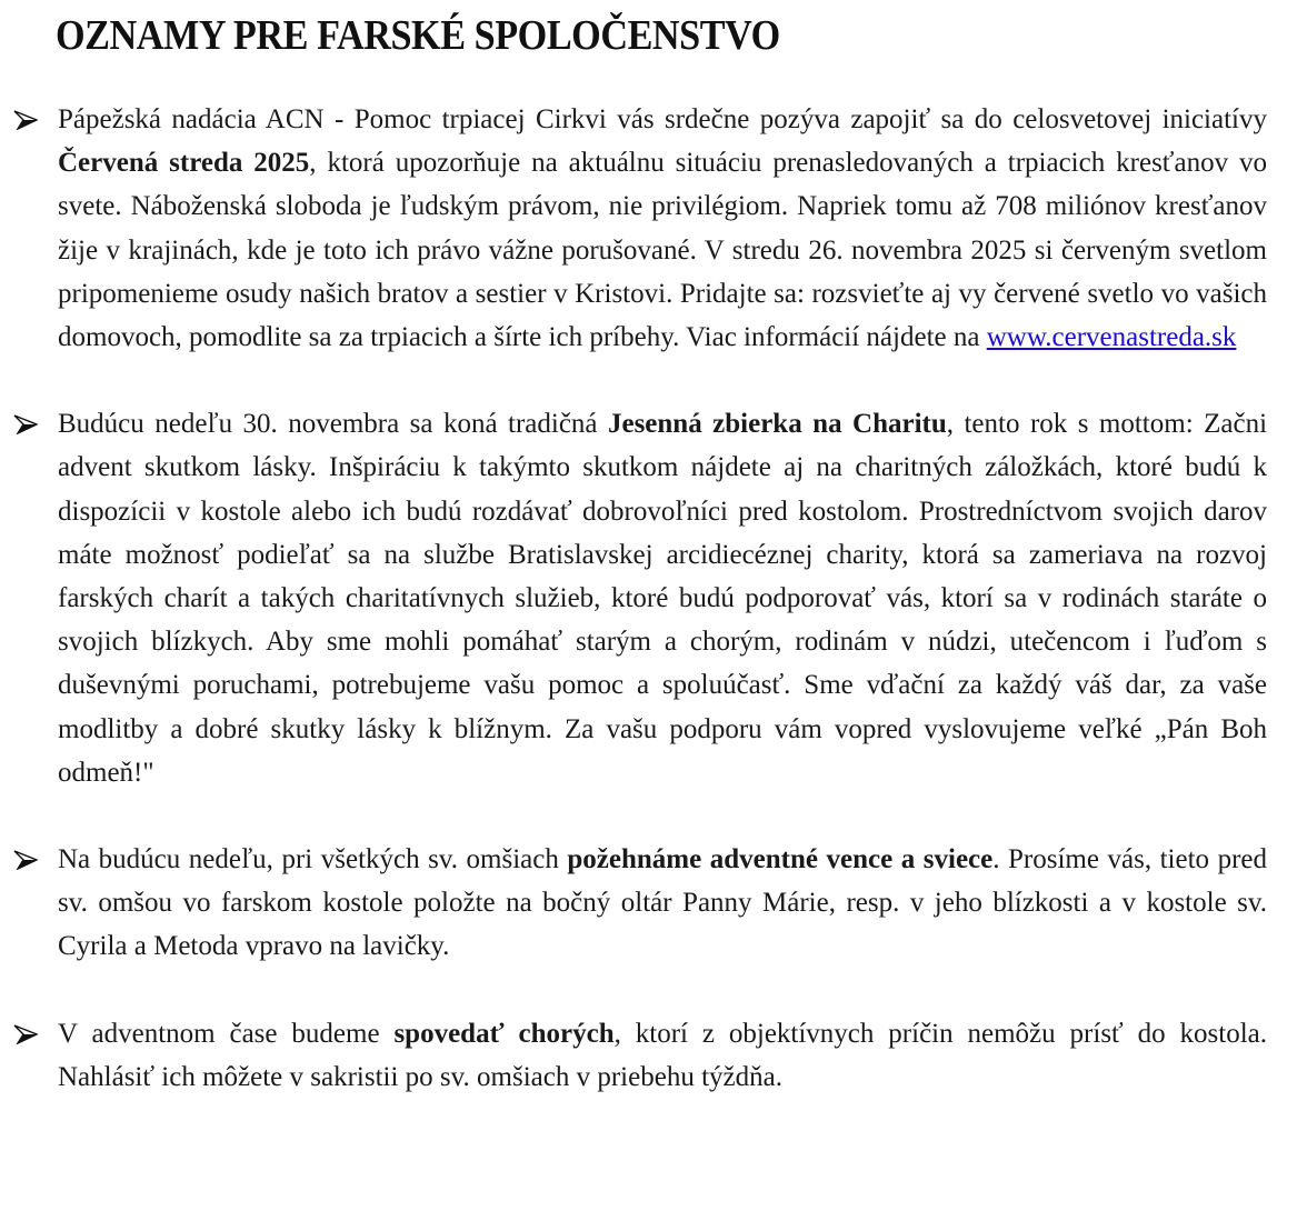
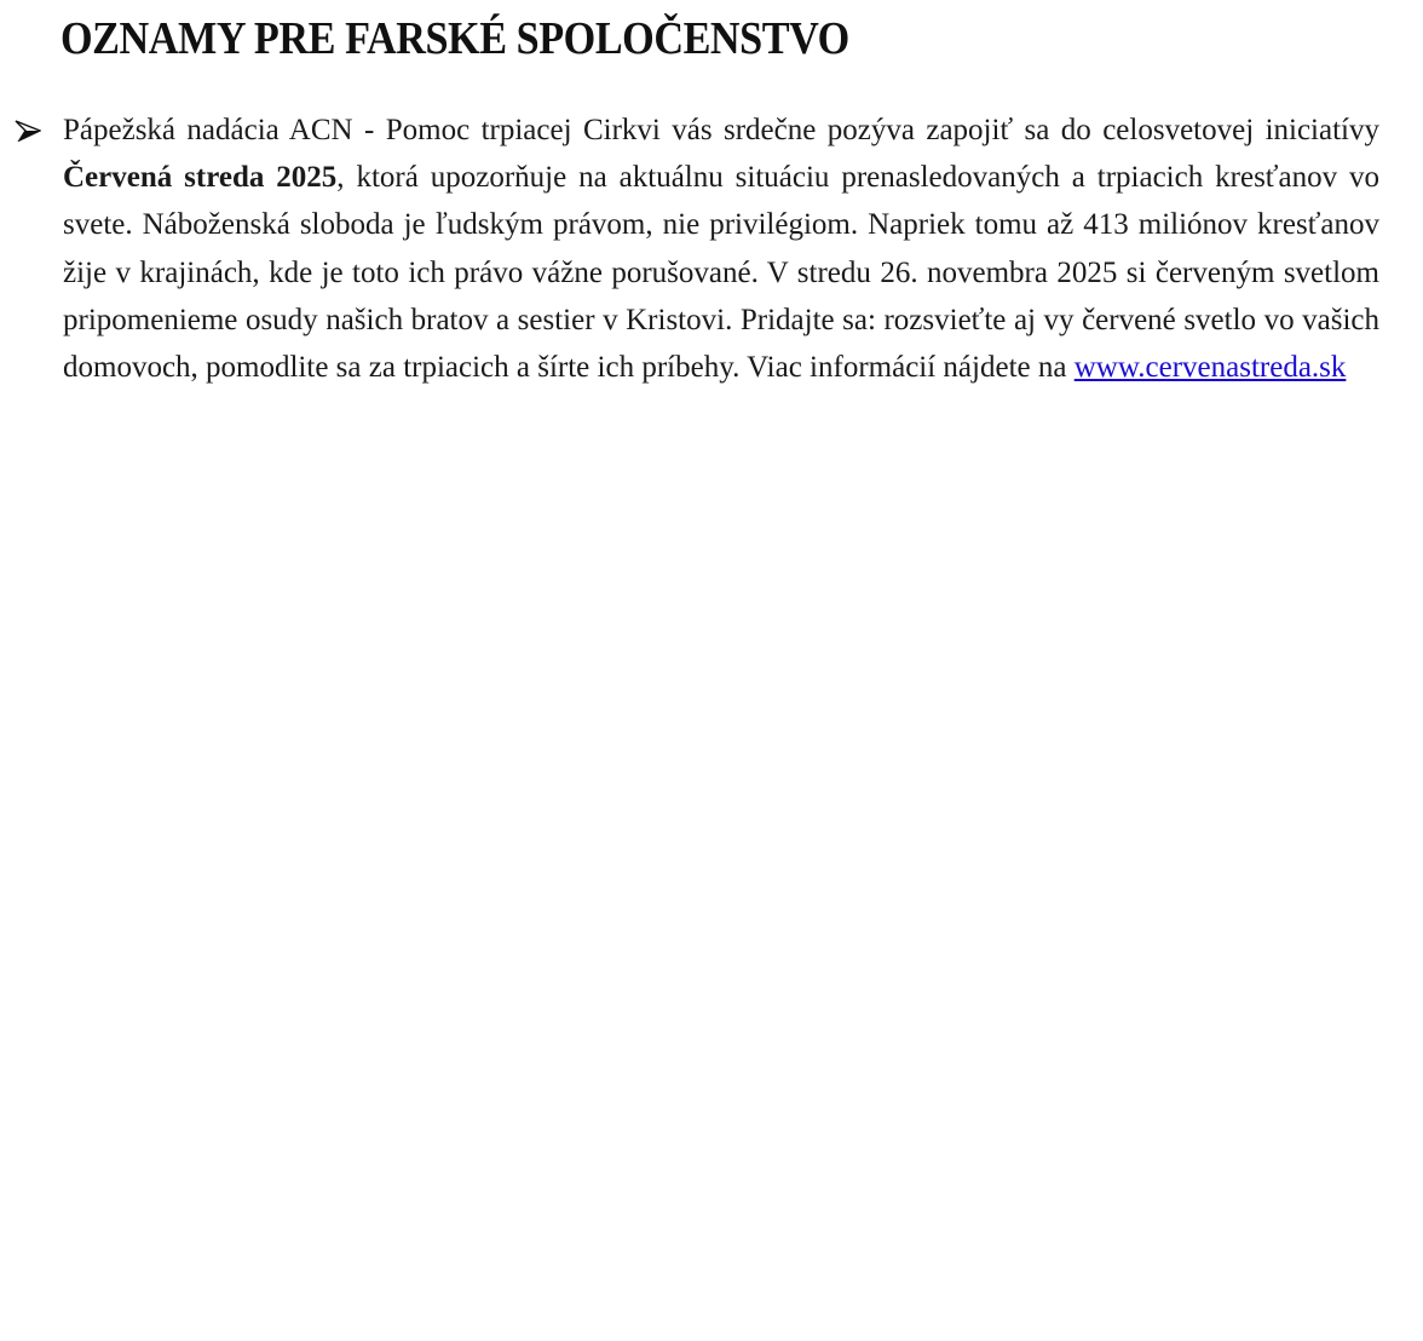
  OZNAMY PRE FARSKÉ SPOLOČENSTVO
- Pápežská nadácia ACN - Pomoc trpiacej Cirkvi vás srdečne pozýva zapojiť sa do celosvetovej iniciatívy Červená streda 2025, ktorá upozorňuje na aktuálnu situáciu prenasledovaných a trpiacich kresťanov vo svete. Náboženská sloboda je ľudským právom, nie privilégiom. Napriek tomu až 708 miliónov kresťanov žije v krajinách, kde je toto ich právo vážne porušované. V stredu 26. novembra 2025 si červeným svetlom pripomenieme osudy našich bratov a sestier v Kristovi. Pridajte sa: rozsvieťte aj vy červené svetlo vo vašich domovoch, pomodlite sa za trpiacich a šírte ich príbehy. Viac informácií nájdete na www.cervenastreda.sk
+ Pápežská nadácia ACN - Pomoc trpiacej Cirkvi vás srdečne pozýva zapojiť sa do celosvetovej iniciatívy Červená streda 2025, ktorá upozorňuje na aktuálnu situáciu prenasledovaných a trpiacich kresťanov vo svete. Náboženská sloboda je ľudským právom, nie privilégiom. Napriek tomu až 413 miliónov kresťanov žije v krajinách, kde je toto ich právo vážne porušované. V stredu 26. novembra 2025 si červeným svetlom pripomenieme osudy našich bratov a sestier v Kristovi. Pridajte sa: rozsvieťte aj vy červené svetlo vo vašich domovoch, pomodlite sa za trpiacich a šírte ich príbehy. Viac informácií nájdete na www.cervenastreda.sk
- Budúcu nedeľu 30. novembra sa koná tradičná Jesenná zbierka na Charitu, tento rok s mottom: Začni advent skutkom lásky. Inšpiráciu k takýmto skutkom nájdete aj na charitných záložkách, ktoré budú k dispozícii v kostole alebo ich budú rozdávať dobrovoľníci pred kostolom. Prostredníctvom svojich darov máte možnosť podieľať sa na službe Bratislavskej arcidiecéznej charity, ktorá sa zameriava na rozvoj farských charít a takých charitatívnych služieb, ktoré budú podporovať vás, ktorí sa v rodinách staráte o svojich blízkych. Aby sme mohli pomáhať starým a chorým, rodinám v núdzi, utečencom i ľuďom s duševnými poruchami, potrebujeme vašu pomoc a spoluúčasť. Sme vďační za každý váš dar, za vaše modlitby a dobré skutky lásky k blížnym. Za vašu podporu vám vopred vyslovujeme veľké „Pán Boh odmeň!"
- Na budúcu nedeľu, pri všetkých sv. omšiach požehnáme adventné vence a sviece. Prosíme vás, tieto pred sv. omšou vo farskom kostole položte na bočný oltár Panny Márie, resp. v jeho blízkosti a v kostole sv. Cyrila a Metoda vpravo na lavičky.
- V adventnom čase budeme spovedať chorých, ktorí z objektívnych príčin nemôžu prísť do kostola. Nahlásiť ich môžete v sakristii po sv. omšiach v priebehu týždňa.
